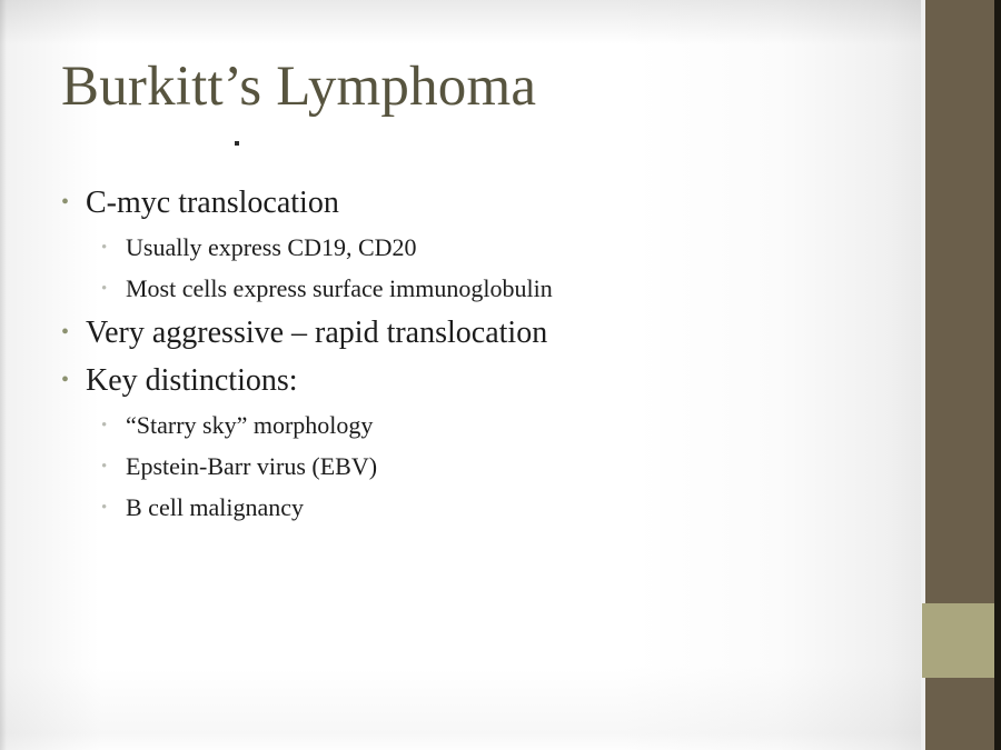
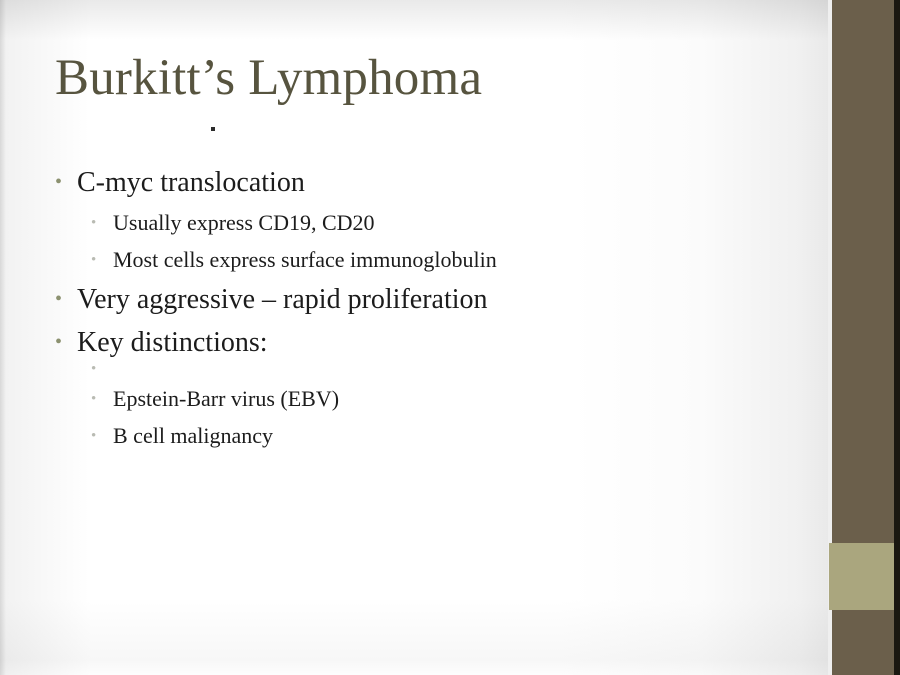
  Burkitt’s Lymphoma
  •
  C-myc translocation
  •
  Usually express CD19, CD20
  •
  Most cells express surface immunoglobulin
  •
- Very aggressive – rapid translocation
+ Very aggressive – rapid proliferation
  •
  Key distinctions:
  •
- “Starry sky” morphology
  •
  Epstein-Barr virus (EBV)
  •
  B cell malignancy
